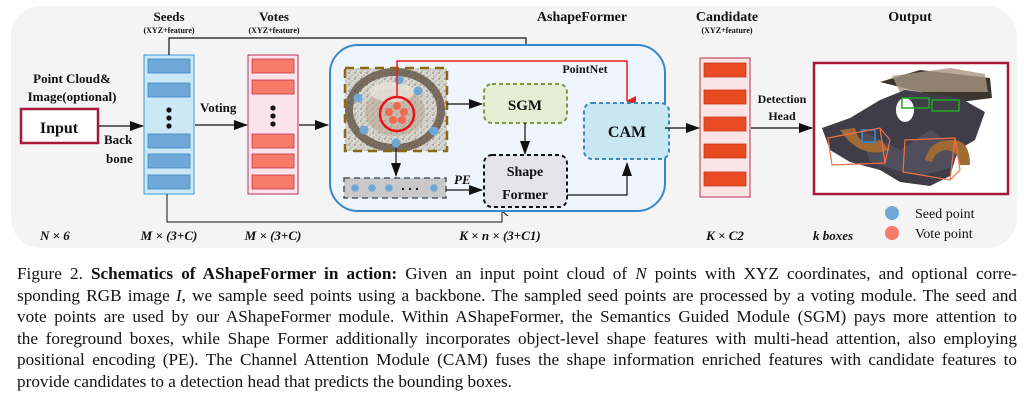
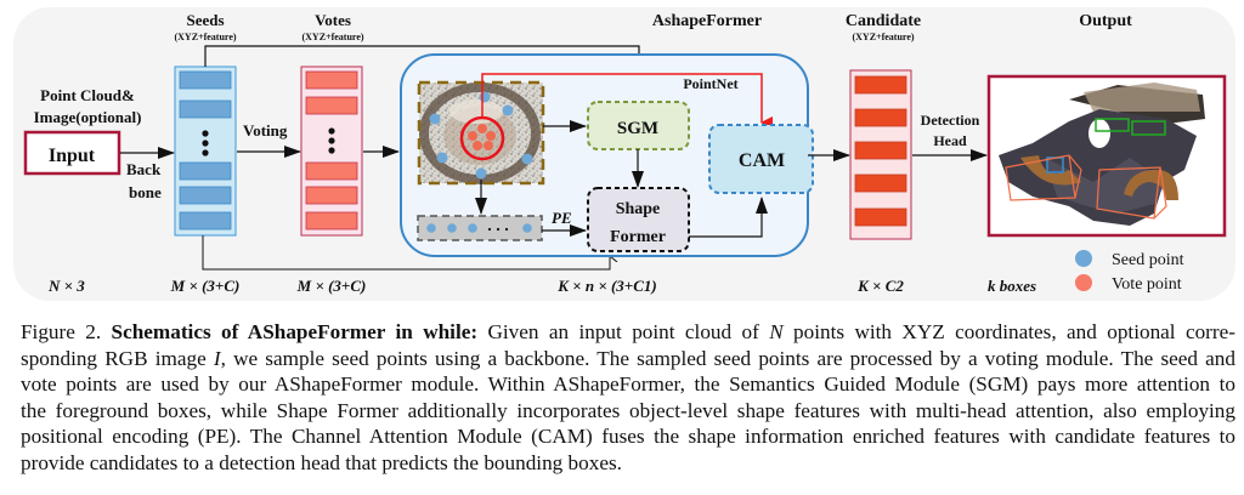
  Point Cloud&
  Image(optional)
  Input
- N × 6
+ N × 3
  Back
  bone
  Seeds
  (XYZ+feature)
  M × (3+C)
  Voting
  Votes
  (XYZ+feature)
  M × (3+C)
  AshapeFormer
  PointNet
  PE
  SGM
  Shape
  Former
  CAM
  K × n × (3+C1)
  Candidate
  (XYZ+feature)
  K × C2
  Detection
  Head
  Output
  k boxes
  Seed point
  Vote point
- Figure 2. Schematics of AShapeFormer in action: Given an input point cloud of N points with XYZ coordinates, and optional corre-
+ Figure 2. Schematics of AShapeFormer in while: Given an input point cloud of N points with XYZ coordinates, and optional corre-
  sponding RGB image I, we sample seed points using a backbone. The sampled seed points are processed by a voting module. The seed and
  vote points are used by our AShapeFormer module. Within AShapeFormer, the Semantics Guided Module (SGM) pays more attention to
  the foreground boxes, while Shape Former additionally incorporates object-level shape features with multi-head attention, also employing
  positional encoding (PE). The Channel Attention Module (CAM) fuses the shape information enriched features with candidate features to
  provide candidates to a detection head that predicts the bounding boxes.
